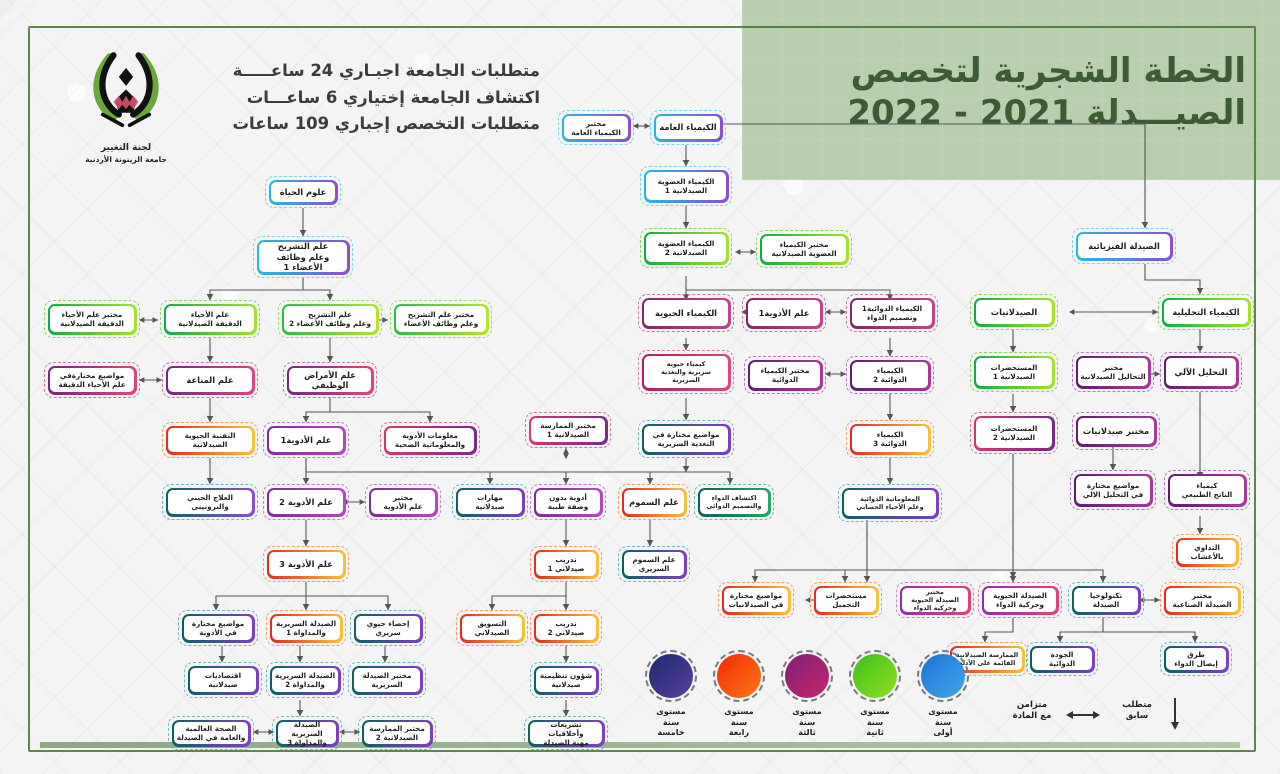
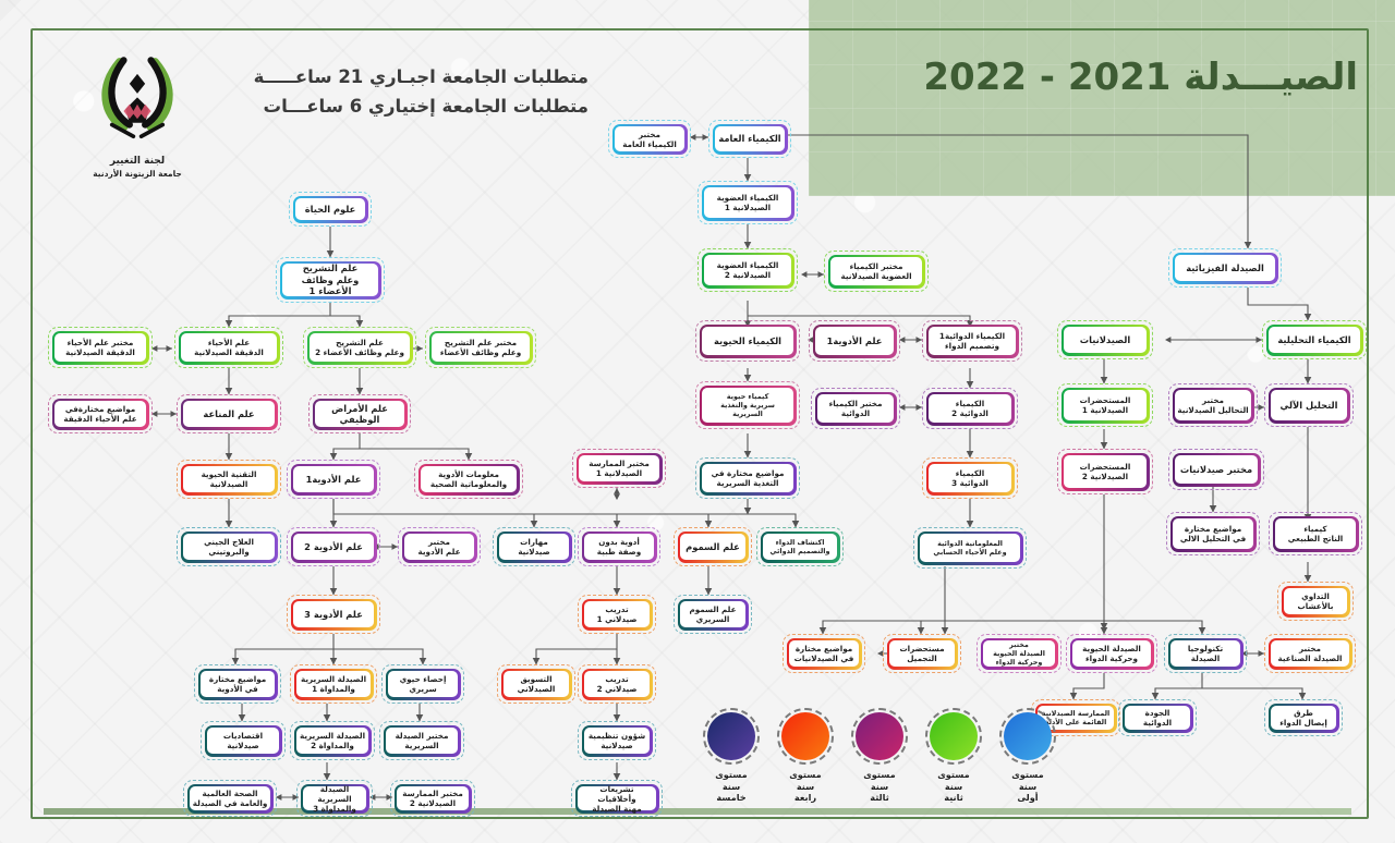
- الخطة الشجرية لتخصص
  الصيـــدلة 2021 - 2022
- متطلبات الجامعة اجبـاري 24 ساعـــــة
+ متطلبات الجامعة اجبـاري 21 ساعـــــة
- اكتشاف الجامعة إختياري 6 ساعـــات
+ متطلبات الجامعة إختياري 6 ساعـــات
- متطلبات التخصص إجباري 109 ساعات
  لجنة التغيير
  جامعة الزيتونة الأردنية
  علوم الحياة
  علم التشريح
  وعلم وظائف الأعضاء 1
  علم التشريح
  وعلم وظائف الأعضاء 2
  مختبر علم التشريح
  وعلم وظائف الأعضاء
  علم الأحياء
  الدقيقة الصيدلانية
  مختبر علم الأحياء
  الدقيقة الصيدلانية
  علم المناعة
  مواضيع مختارةفي
  علم الأحياء الدقيقة
  علم الأمراض
  الوظيفي
  التقنية الحيوية
  الصيدلانية
  علم الأدوية1
  معلومات الأدوية
  والمعلوماتية الصحية
  العلاج الجيني
  والبروتيني
  علم الأدوية 2
  مختبر
  علم الأدوية
  مهارات
  صيدلانية
  أدوية بدون
  وصفة طبية
  مختبر الممارسة
  الصيدلانية 1
  علم السموم
  علم السموم
  السريري
  اكتشاف الدواء
  والتصميم الدوائي
  علم الأدوية 3
  مواضيع مختارة
  في الأدوية
  الصيدلة السريرية
  والمداواة 1
  إحصاء حيوي
  سريري
  اقتصاديات
  صيدلانية
  الصيدلة السريرية
  والمداواة 2
  مختبر الصيدلة
  السريرية
  الصحة العالمية
  والعامة في الصيدلة
  الصيدلة السريرية
  والمداواة 3
  مختبر الممارسة
  الصيدلانية 2
  تدريب
  صيدلاني 1
  التسويق
  الصيدلاني
  تدريب
  صيدلاني 2
  شؤون تنظيمية
  صيدلانية
  تشريعات وأخلاقيات
  مهنة الصيدلة
  الكيمياء العامة
  مختبر
  الكيمياء العامة
  الكيمياء العضوية
  الصيدلانية 1
  الكيمياء العضوية
  الصيدلانية 2
  مختبر الكيمياء
  العضوية الصيدلانية
  الكيمياء الحيوية
  علم الأدوية1
  الكيمياء الدوائية1
  وتصميم الدواء
  كيمياء حيوية
  سريرية والتغذية
  السريرية
  مختبر الكيمياء
  الدوائية
  الكيمياء
  الدوائية 2
  مواضيع مختارة في
  التغذية السريرية
  الكيمياء
  الدوائية 3
  المعلوماتية الدوائية
  وعلم الأحياء الحسابي
  الصيدلة الفيزيائية
  الكيمياء التحليلية
  الصيدلانيات
  التحليل الآلي
  مختبر
  التحاليل الصيدلانية
  المستحضرات
  الصيدلانية 1
  المستحضرات
  الصيدلانية 2
  مختبر صيدلانيات
  مواضيع مختارة
  في التحليل الالي
  كيمياء
  الناتج الطبيعي
  التداوي
  بالأعشاب
  مواضيع مختارة
  في الصيدلانيات
  مستحضرات
  التجميل
  مختبر
  الصيدلة الحيوية
  وحركية الدواء
  الصيدلة الحيوية
  وحركية الدواء
  تكنولوجيا
  الصيدلة
  مختبر
  الصيدلة الصناعية
  الممارسة الصيدلانية
  القائمة على الأدل
  الجودة
  الدوائية
  طرق
  إيصال الدواء
  مستوى
  سنة
  خامسة
  مستوى
  سنة
  رابعة
  مستوى
  سنة
  ثالثة
  مستوى
  سنة
  ثانية
  مستوى
  سنة
  أولى
- متزامن
- مع المادة
- متطلب
- سابق
